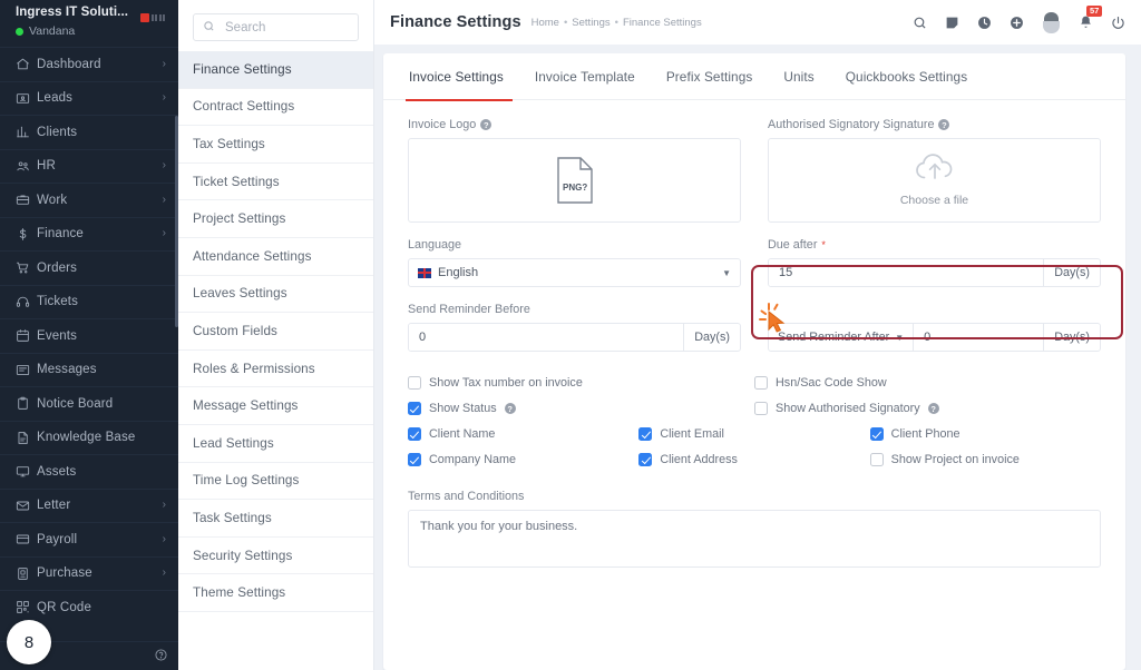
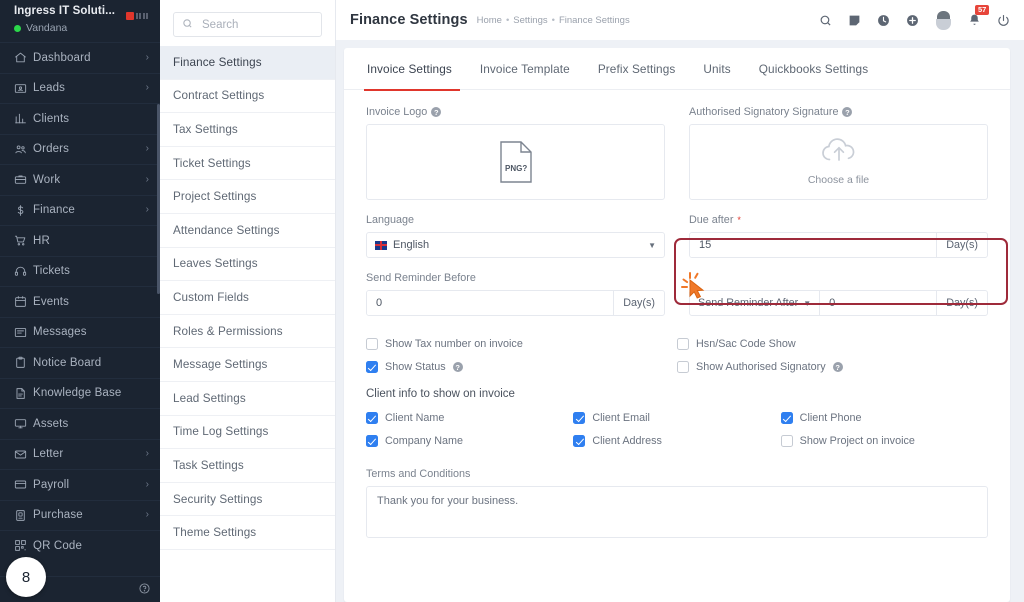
  Ingress IT Soluti...
  Vandana
  Dashboard
  ›
  Leads
  ›
  Clients
- HR
+ Orders
  ›
  Work
  ›
  Finance
  ›
- Orders
+ HR
  Tickets
  Events
  Messages
  Notice Board
  Knowledge Base
  Assets
  Letter
  ›
  Payroll
  ›
  Purchase
  ›
  QR Code
  8
  Search
  Finance Settings
  Contract Settings
  Tax Settings
  Ticket Settings
  Project Settings
  Attendance Settings
  Leaves Settings
  Custom Fields
  Roles & Permissions
  Message Settings
  Lead Settings
  Time Log Settings
  Task Settings
  Security Settings
  Theme Settings
  Finance Settings
  Home
  •
  Settings
  •
  Finance Settings
  57
  Invoice Settings
  Invoice Template
  Prefix Settings
  Units
  Quickbooks Settings
  Invoice Logo
  ?
  PNG?
  Authorised Signatory Signature
  ?
  Choose a file
  Language
  English
  ▼
  Due after
  *
  15
  Day(s)
  Send Reminder Before
  0
  Day(s)
  Send Reminder After
  ▼
  0
  Day(s)
  Show Tax number on invoice
  Show Status
  ?
  Hsn/Sac Code Show
  Show Authorised Signatory
  ?
+ Client info to show on invoice
  Client Name
  Company Name
  Client Email
  Client Address
  Client Phone
  Show Project on invoice
  Terms and Conditions
  Thank you for your business.
